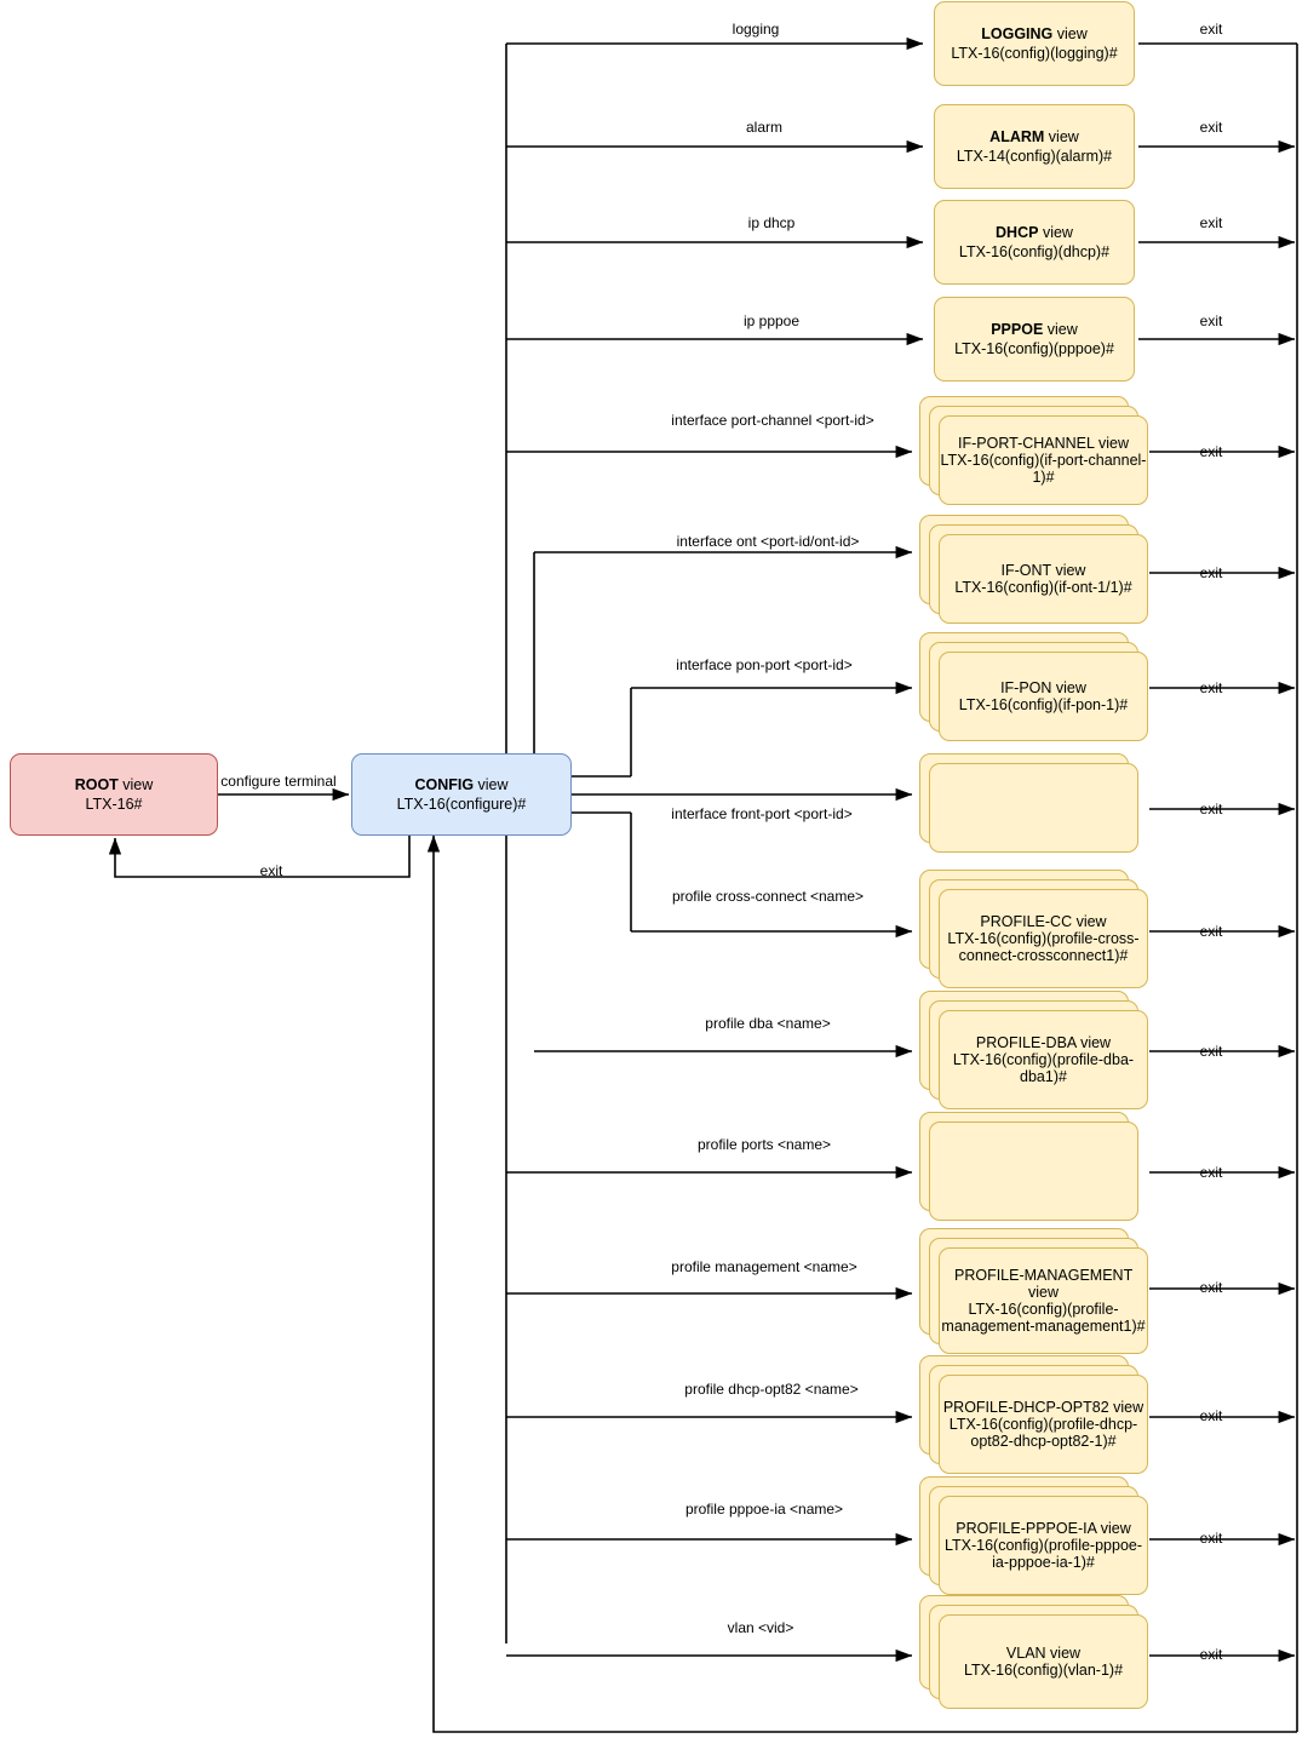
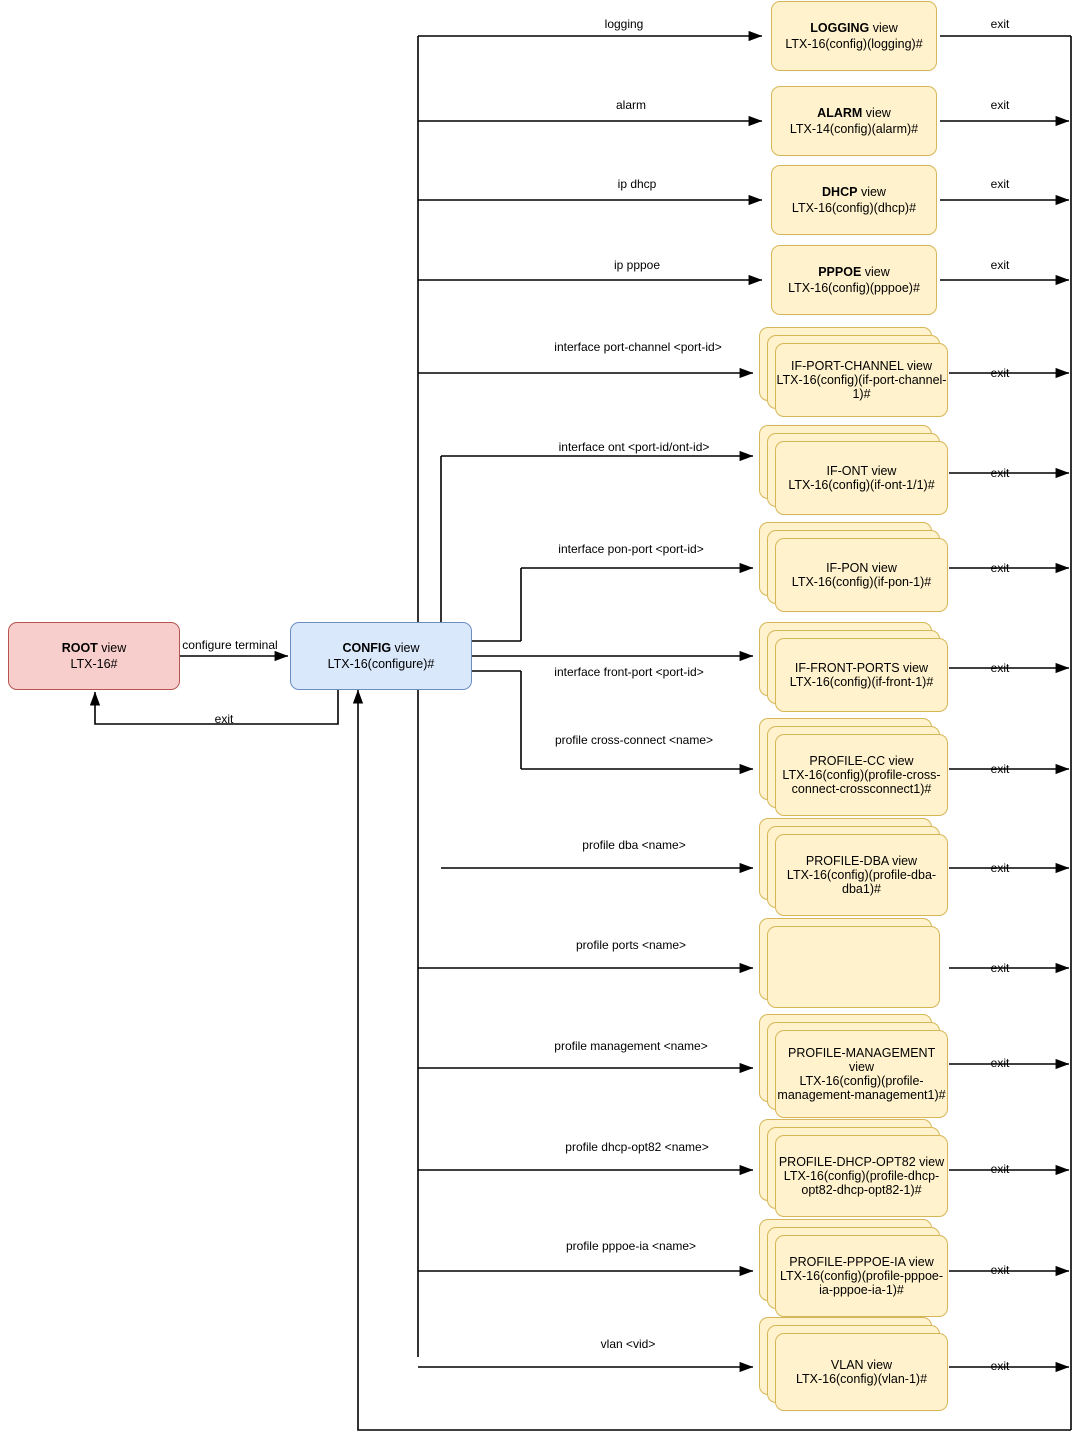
  ROOT view
  LTX-16#
  CONFIG view
  LTX-16(configure)#
  configure terminal
  exit
  LOGGING view
  LTX-16(config)(logging)#
  logging
  exit
  ALARM view
  LTX-14(config)(alarm)#
  alarm
  exit
  DHCP view
  LTX-16(config)(dhcp)#
  ip dhcp
  exit
  PPPOE view
  LTX-16(config)(pppoe)#
  ip pppoe
  exit
  IF-PORT-CHANNEL view
  LTX-16(config)(if-port-channel-1)#
  interface port-channel <port-id>
  exit
  IF-ONT view
  LTX-16(config)(if-ont-1/1)#
  interface ont <port-id/ont-id>
  exit
  IF-PON view
  LTX-16(config)(if-pon-1)#
  interface pon-port <port-id>
  exit
+ IF-FRONT-PORTS view
+ LTX-16(config)(if-front-1)#
  interface front-port <port-id>
  exit
  PROFILE-CC view
  LTX-16(config)(profile-cross-connect-crossconnect1)#
  profile cross-connect <name>
  exit
  PROFILE-DBA view
  LTX-16(config)(profile-dba-dba1)#
  profile dba <name>
  exit
  profile ports <name>
  exit
  PROFILE-MANAGEMENT view
  LTX-16(config)(profile-management-management1)#
  profile management <name>
  exit
  PROFILE-DHCP-OPT82 view
  LTX-16(config)(profile-dhcp-opt82-dhcp-opt82-1)#
  profile dhcp-opt82 <name>
  exit
  PROFILE-PPPOE-IA view
  LTX-16(config)(profile-pppoe-ia-pppoe-ia-1)#
  profile pppoe-ia <name>
  exit
  VLAN view
  LTX-16(config)(vlan-1)#
  vlan <vid>
  exit
